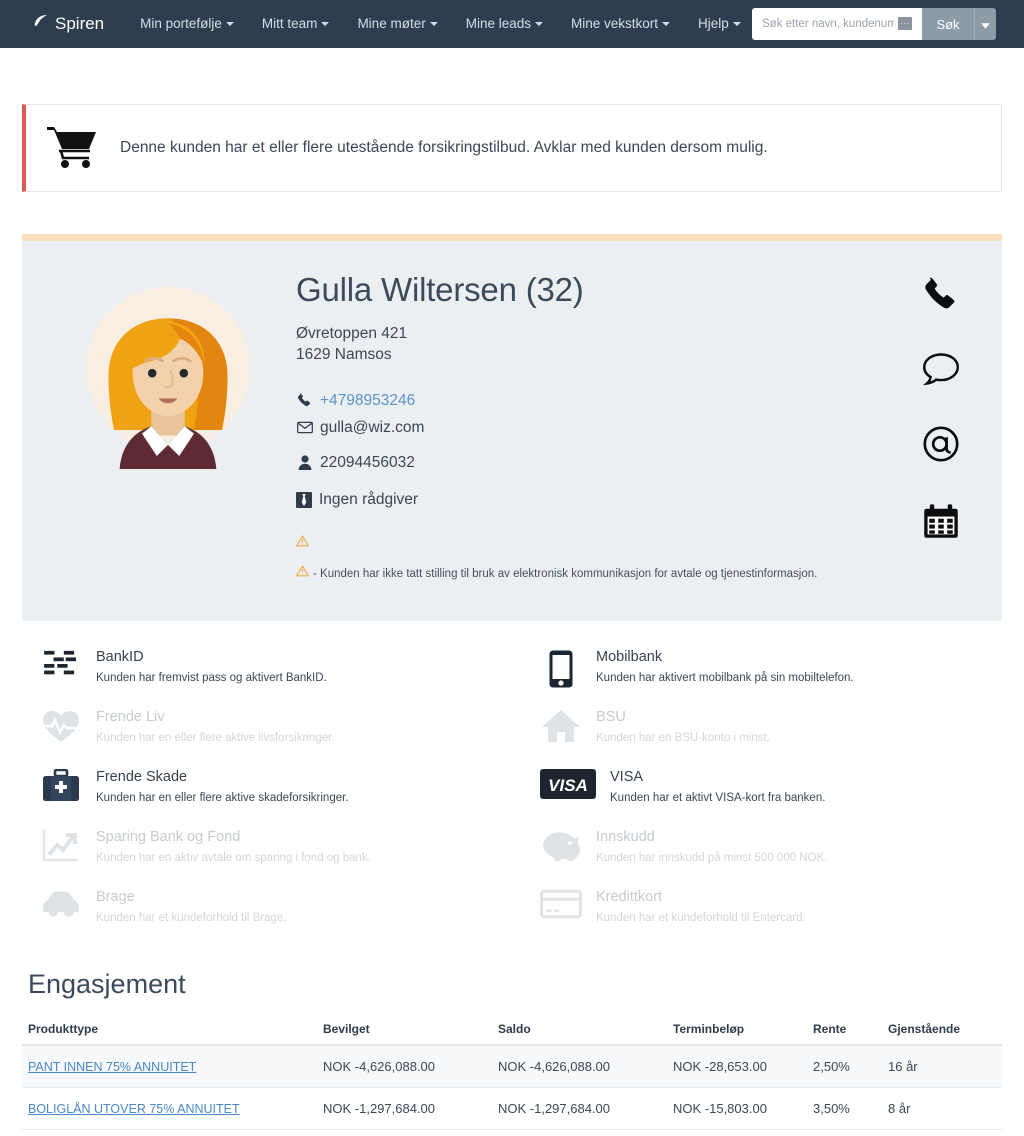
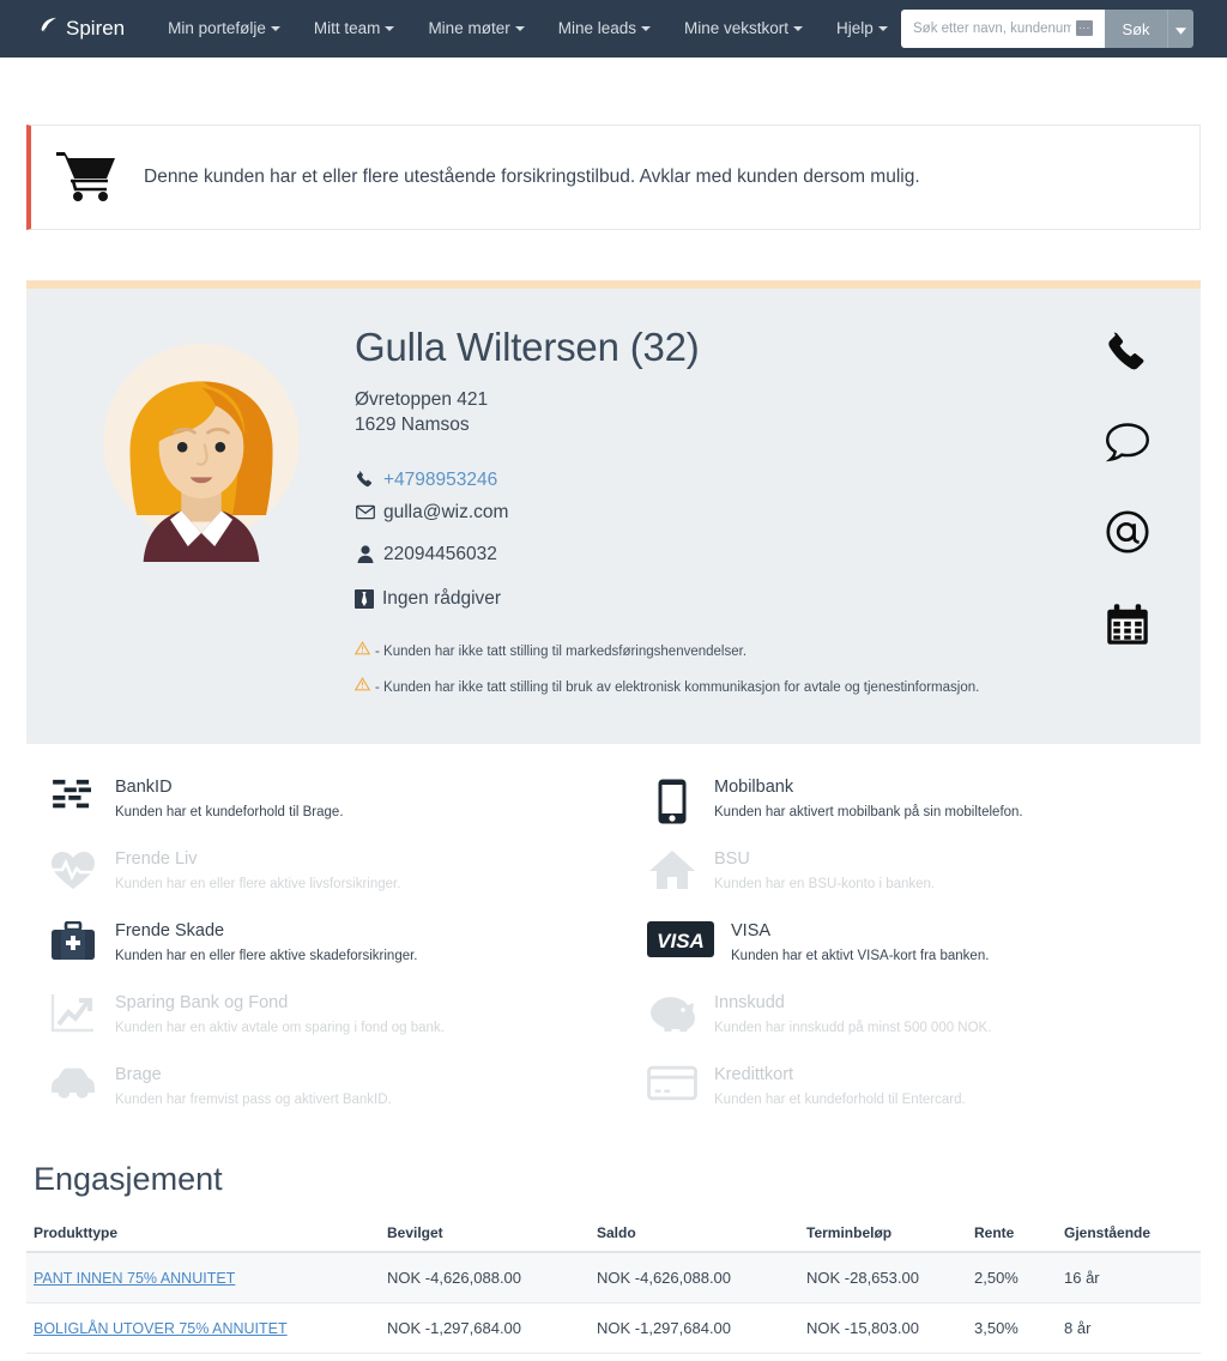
  Spiren
  Min portefølje
  Mitt team
  Mine møter
  Mine leads
  Mine vekstkort
  Hjelp
  Søk etter navn, kundenum
  ···
  Søk
  Denne kunden har et eller flere utestående forsikringstilbud. Avklar med kunden dersom mulig.
  Gulla Wiltersen (32)
  Øvretoppen 421
  1629 Namsos
  +4798953246
  gulla@wiz.com
  22094456032
  Ingen rådgiver
+ - Kunden har ikke tatt stilling til markedsføringshenvendelser.
  - Kunden har ikke tatt stilling til bruk av elektronisk kommunikasjon for avtale og tjenestinformasjon.
  BankID
- Kunden har fremvist pass og aktivert BankID.
+ Kunden har et kundeforhold til Brage.
  Mobilbank
  Kunden har aktivert mobilbank på sin mobiltelefon.
  Frende Liv
  Kunden har en eller flere aktive livsforsikringer.
  BSU
- Kunden har en BSU-konto i minst.
+ Kunden har en BSU-konto i banken.
  Frende Skade
  Kunden har en eller flere aktive skadeforsikringer.
  VISA
  VISA
  Kunden har et aktivt VISA-kort fra banken.
  Sparing Bank og Fond
  Kunden har en aktiv avtale om sparing i fond og bank.
  Innskudd
  Kunden har innskudd på minst 500 000 NOK.
  Brage
- Kunden har et kundeforhold til Brage.
+ Kunden har fremvist pass og aktivert BankID.
  Kredittkort
  Kunden har et kundeforhold til Entercard.
  Engasjement
  Produkttype	Bevilget	Saldo	Terminbeløp	Rente	Gjenstående
  PANT INNEN 75% ANNUITET	NOK -4,626,088.00	NOK -4,626,088.00	NOK -28,653.00	2,50%	16 år
  BOLIGLÅN UTOVER 75% ANNUITET	NOK -1,297,684.00	NOK -1,297,684.00	NOK -15,803.00	3,50%	8 år
